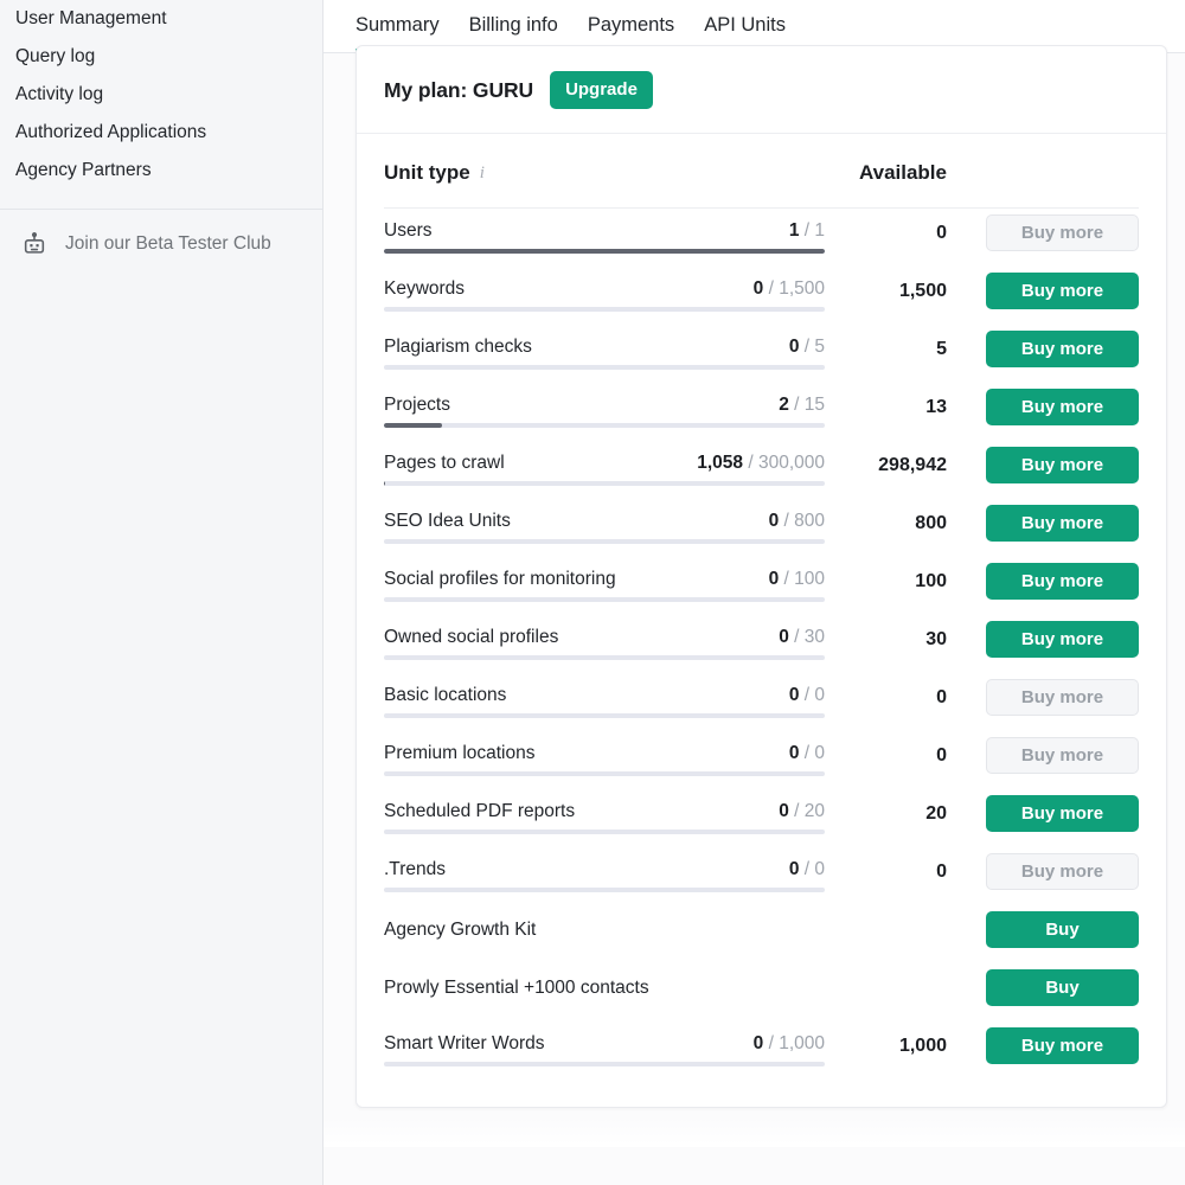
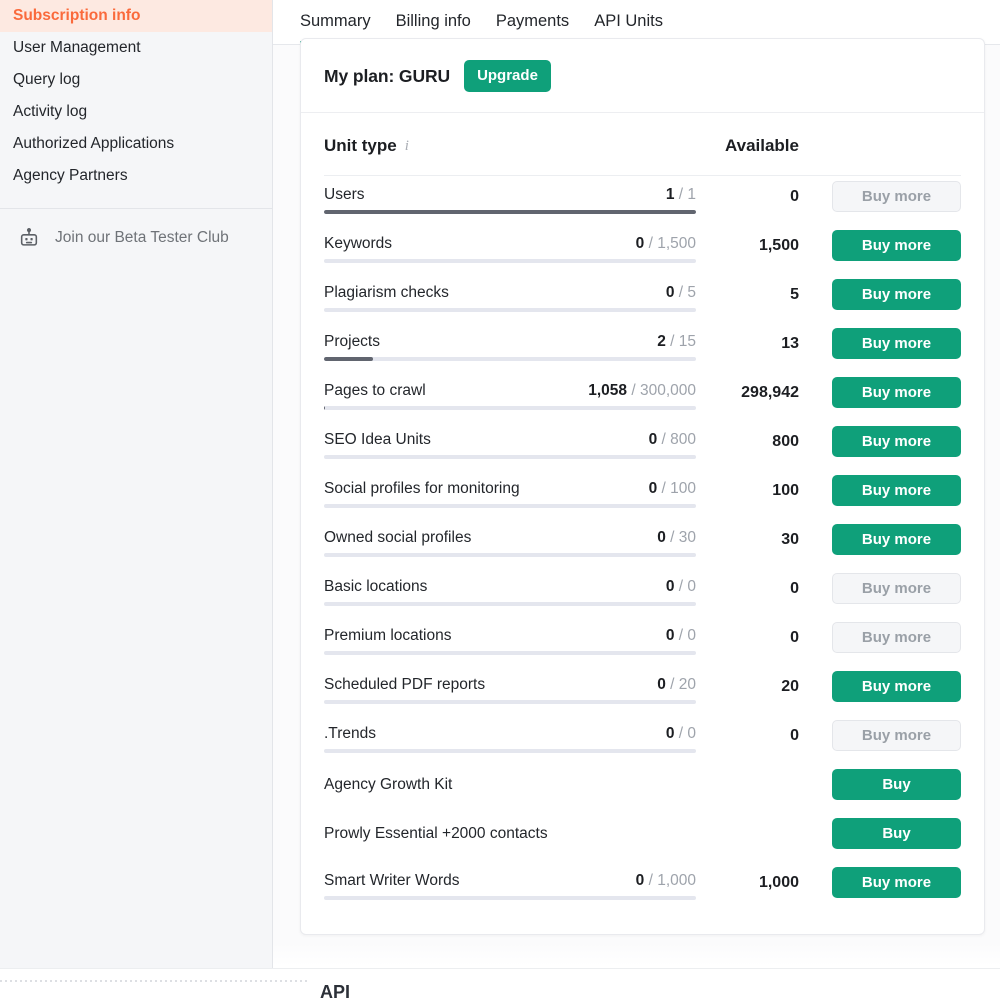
+ Subscription info
  User Management
  Query log
  Activity log
  Authorized Applications
  Agency Partners
  Join our Beta Tester Club
  Summary
  Billing info
  Payments
  API Units
  My plan: GURU
  Upgrade
  Unit type
  i
  Available
  Users
  1 / 1
  0
  Buy more
  Keywords
  0 / 1,500
  1,500
  Buy more
  Plagiarism checks
  0 / 5
  5
  Buy more
  Projects
  2 / 15
  13
  Buy more
  Pages to crawl
  1,058 / 300,000
  298,942
  Buy more
  SEO Idea Units
  0 / 800
  800
  Buy more
  Social profiles for monitoring
  0 / 100
  100
  Buy more
  Owned social profiles
  0 / 30
  30
  Buy more
  Basic locations
  0 / 0
  0
  Buy more
  Premium locations
  0 / 0
  0
  Buy more
  Scheduled PDF reports
  0 / 20
  20
  Buy more
  .Trends
  0 / 0
  0
  Buy more
  Agency Growth Kit
  Buy
- Prowly Essential +1000 contacts
+ Prowly Essential +2000 contacts
  Buy
  Smart Writer Words
  0 / 1,000
  1,000
  Buy more
+ API
